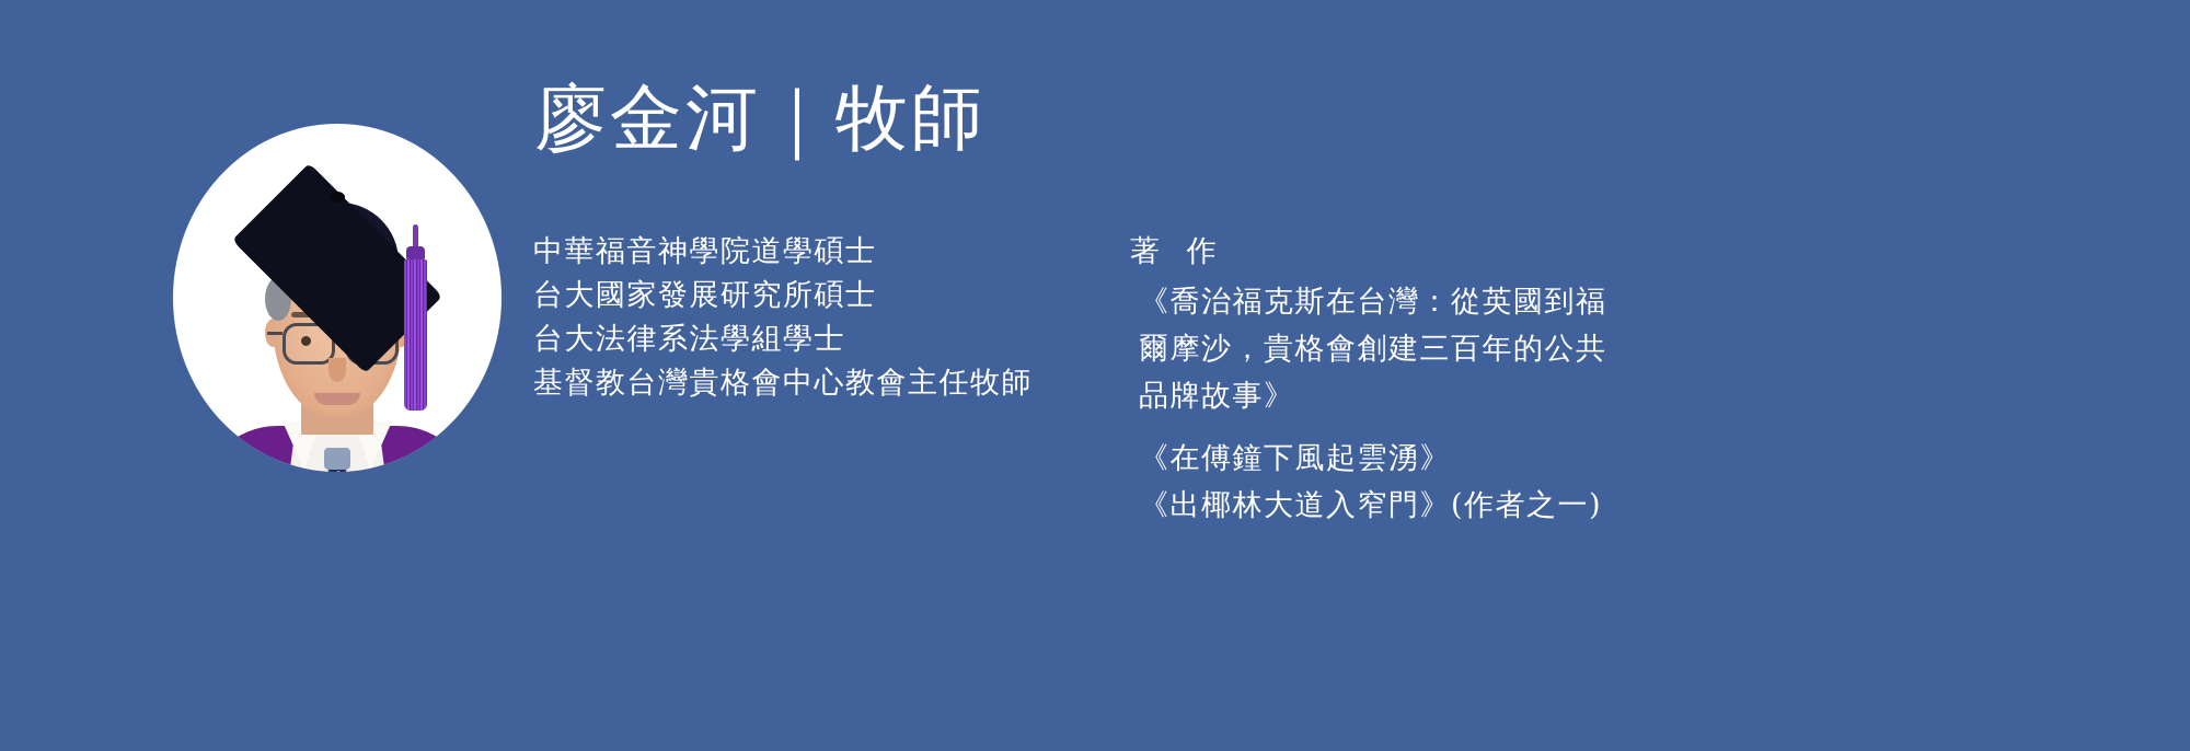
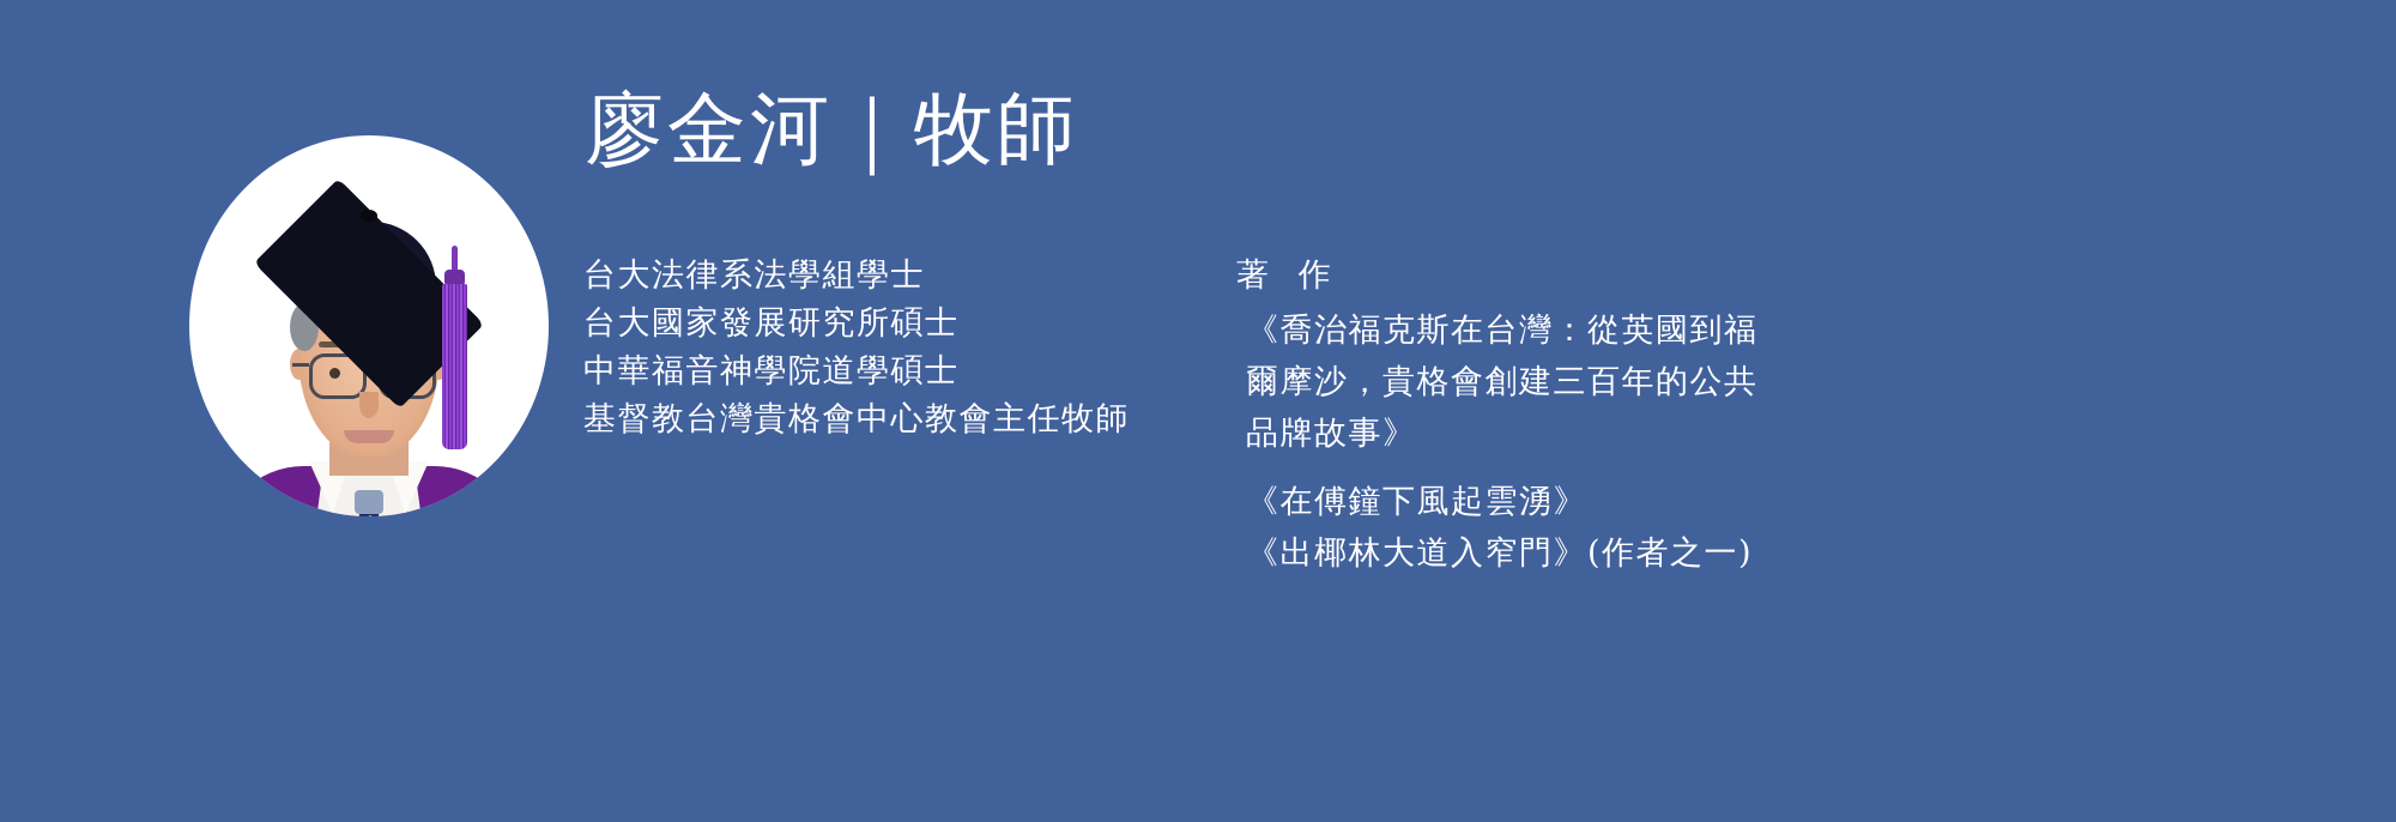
  廖金河｜牧師
- 中華福音神學院道學碩士
+ 台大法律系法學組學士
  台大國家發展研究所碩士
- 台大法律系法學組學士
+ 中華福音神學院道學碩士
  基督教台灣貴格會中心教會主任牧師
  著 作
  《喬治福克斯在台灣：從英國到福爾摩沙，貴格會創建三百年的公共品牌故事》
  《在傅鐘下風起雲湧》
  《出椰林大道入窄門》(作者之一)
